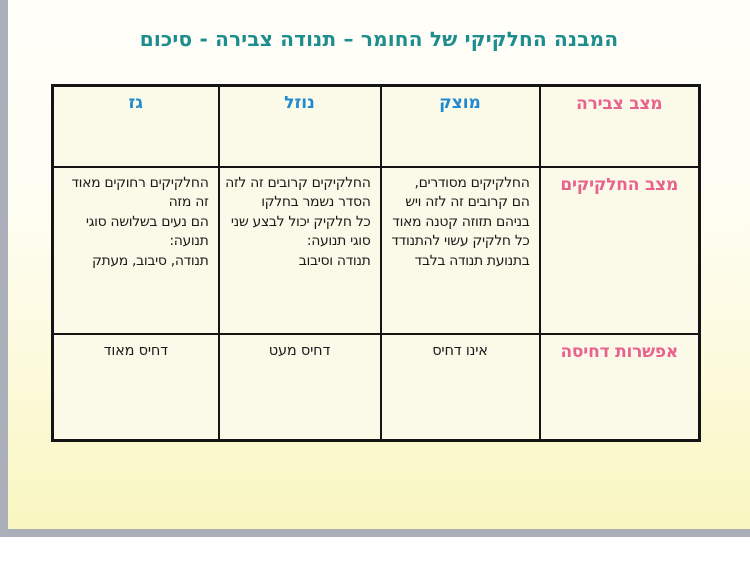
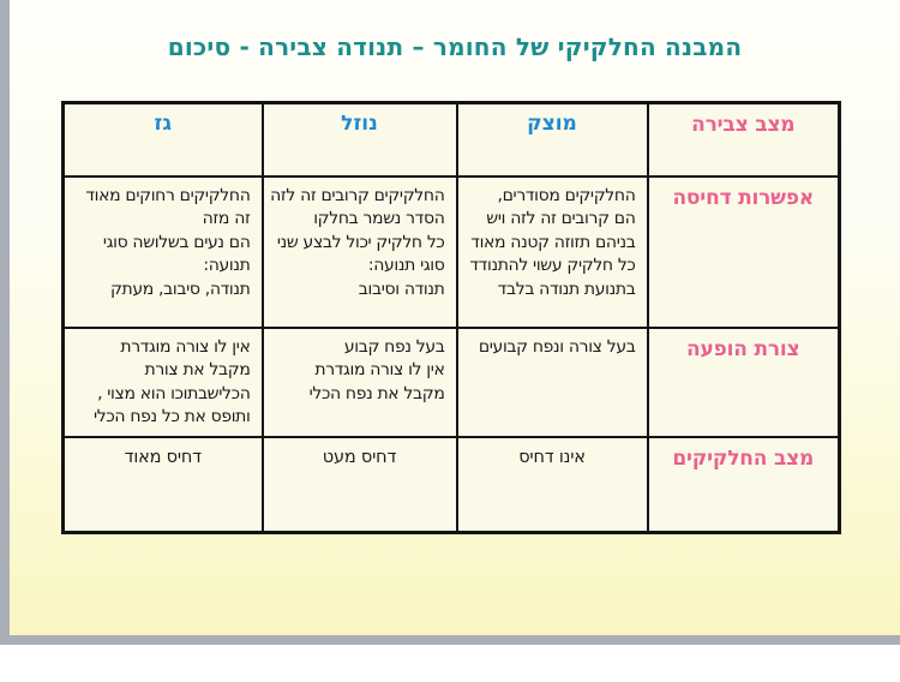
  המבנה החלקיקי של החומר – תנודה צבירה - סיכום
  מצב צבירה	מוצק	נוזל	גז
- מצב החלקיקים	החלקיקים מסודרים, הם קרובים זה לזה ויש בניהם תזוזה קטנה מאוד כל חלקיק עשוי להתנודד בתנועת תנודה בלבד	החלקיקים קרובים זה לזה הסדר נשמר בחלקו כל חלקיק יכול לבצע שני סוגי תנועה: תנודה וסיבוב	החלקיקים רחוקים מאוד זה מזה הם נעים בשלושה סוגי תנועה: תנודה, סיבוב, מעתק
+ אפשרות דחיסה	החלקיקים מסודרים, הם קרובים זה לזה ויש בניהם תזוזה קטנה מאוד כל חלקיק עשוי להתנודד בתנועת תנודה בלבד	החלקיקים קרובים זה לזה הסדר נשמר בחלקו כל חלקיק יכול לבצע שני סוגי תנועה: תנודה וסיבוב	החלקיקים רחוקים מאוד זה מזה הם נעים בשלושה סוגי תנועה: תנודה, סיבוב, מעתק
+ צורת הופעה	בעל צורה ונפח קבועים	בעל נפח קבוע אין לו צורה מוגדרת מקבל את נפח הכלי	אין לו צורה מוגדרת מקבל את צורת הכלישבתוכו הוא מצוי , ותופס את כל נפח הכלי
- אפשרות דחיסה	אינו דחיס	דחיס מעט	דחיס מאוד
+ מצב החלקיקים	אינו דחיס	דחיס מעט	דחיס מאוד
